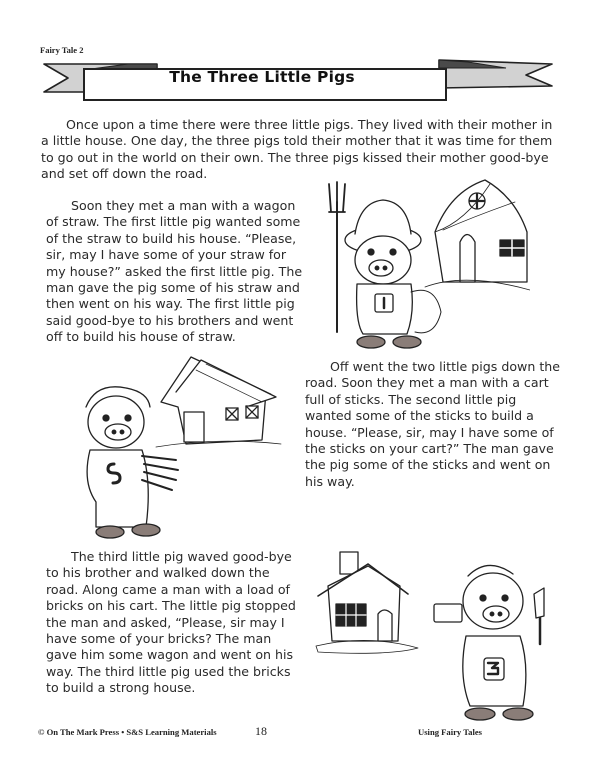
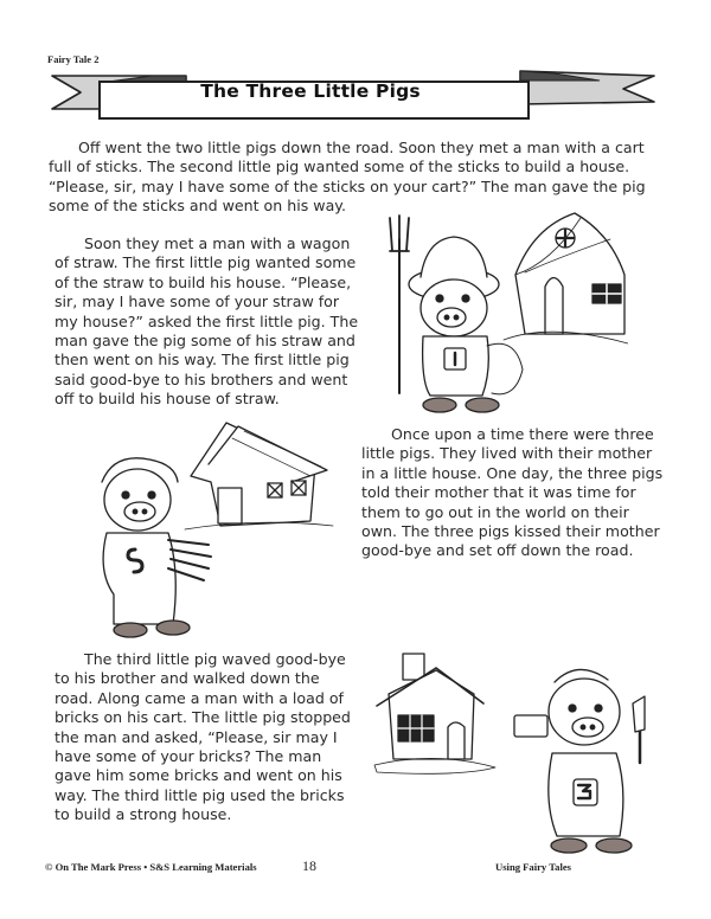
  Fairy Tale 2
  The Three Little Pigs
- Once upon a time there were three little pigs. They lived with their mother in a little house. One day, the three pigs told their mother that it was time for them to go out in the world on their own. The three pigs kissed their mother good-bye and set off down the road.
+ Off went the two little pigs down the road. Soon they met a man with a cart full of sticks. The second little pig wanted some of the sticks to build a house. “Please, sir, may I have some of the sticks on your cart?” The man gave the pig some of the sticks and went on his way.
  Soon they met a man with a wagon of straw. The first little pig wanted some of the straw to build his house. “Please, sir, may I have some of your straw for my house?” asked the first little pig. The man gave the pig some of his straw and then went on his way. The first little pig said good-bye to his brothers and went off to build his house of straw.
- Off went the two little pigs down the road. Soon they met a man with a cart full of sticks. The second little pig wanted some of the sticks to build a house. “Please, sir, may I have some of the sticks on your cart?” The man gave the pig some of the sticks and went on his way.
+ Once upon a time there were three little pigs. They lived with their mother in a little house. One day, the three pigs told their mother that it was time for them to go out in the world on their own. The three pigs kissed their mother good-bye and set off down the road.
- The third little pig waved good-bye to his brother and walked down the road. Along came a man with a load of bricks on his cart. The little pig stopped the man and asked, “Please, sir may I have some of your bricks? The man gave him some wagon and went on his way. The third little pig used the bricks to build a strong house.
+ The third little pig waved good-bye to his brother and walked down the road. Along came a man with a load of bricks on his cart. The little pig stopped the man and asked, “Please, sir may I have some of your bricks? The man gave him some bricks and went on his way. The third little pig used the bricks to build a strong house.
  © On The Mark Press • S&S Learning Materials
  18
  Using Fairy Tales
